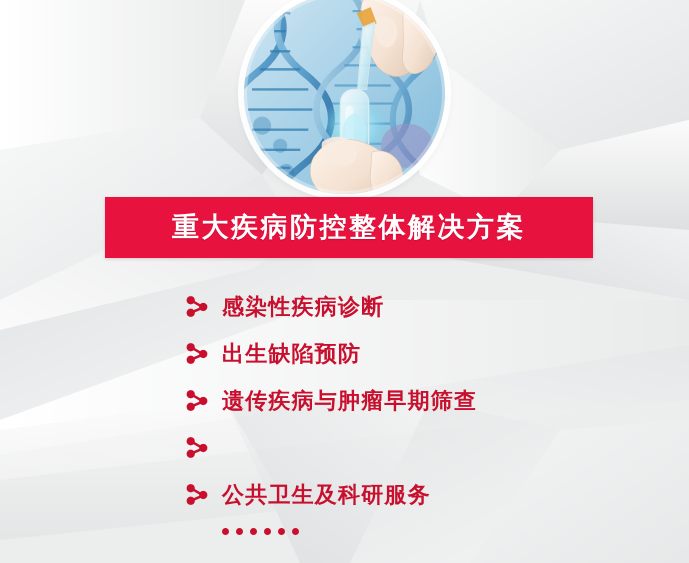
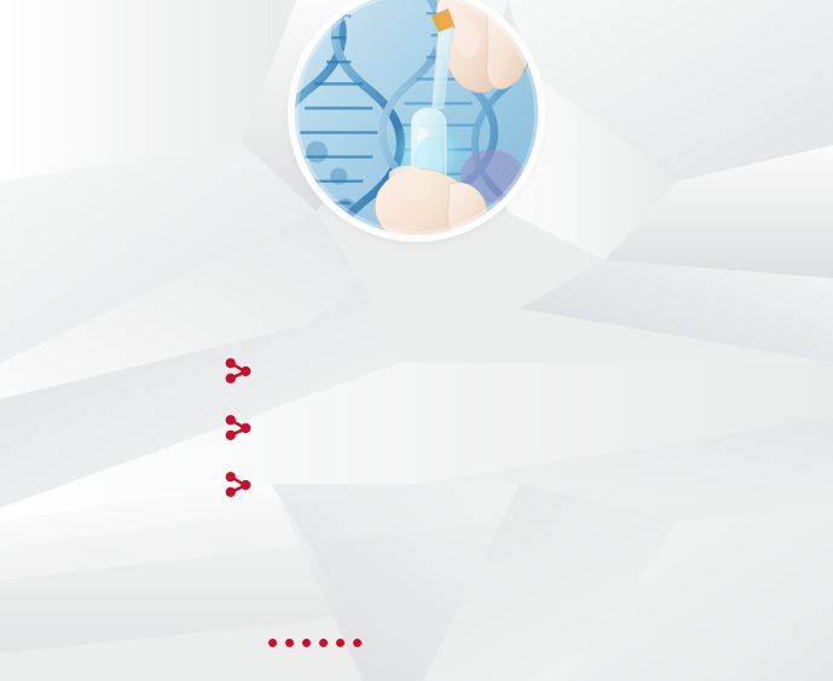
- 重大疾病防控整体解决方案
- 感染性疾病诊断
- 出生缺陷预防
- 遗传疾病与肿瘤早期筛查
- 公共卫生及科研服务
